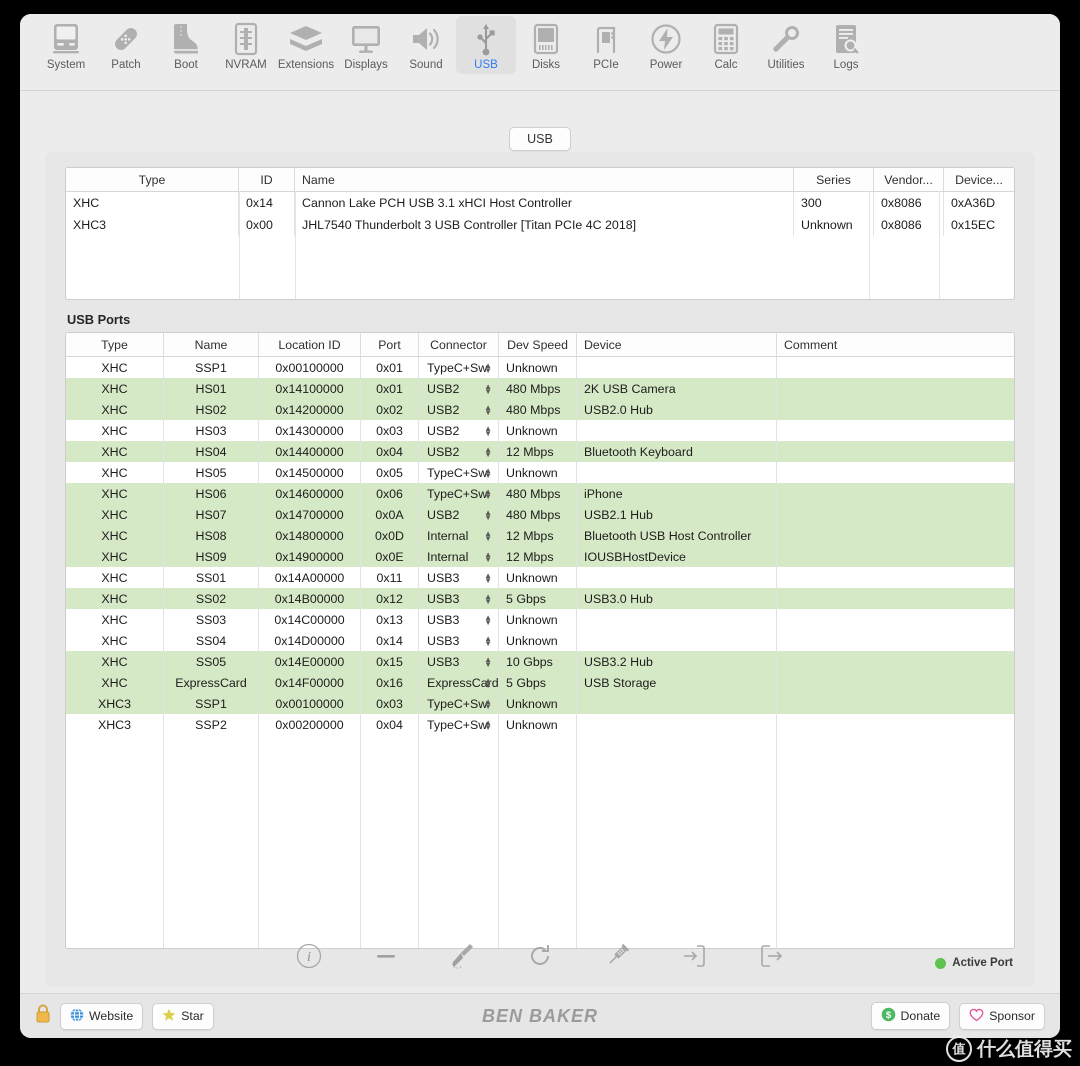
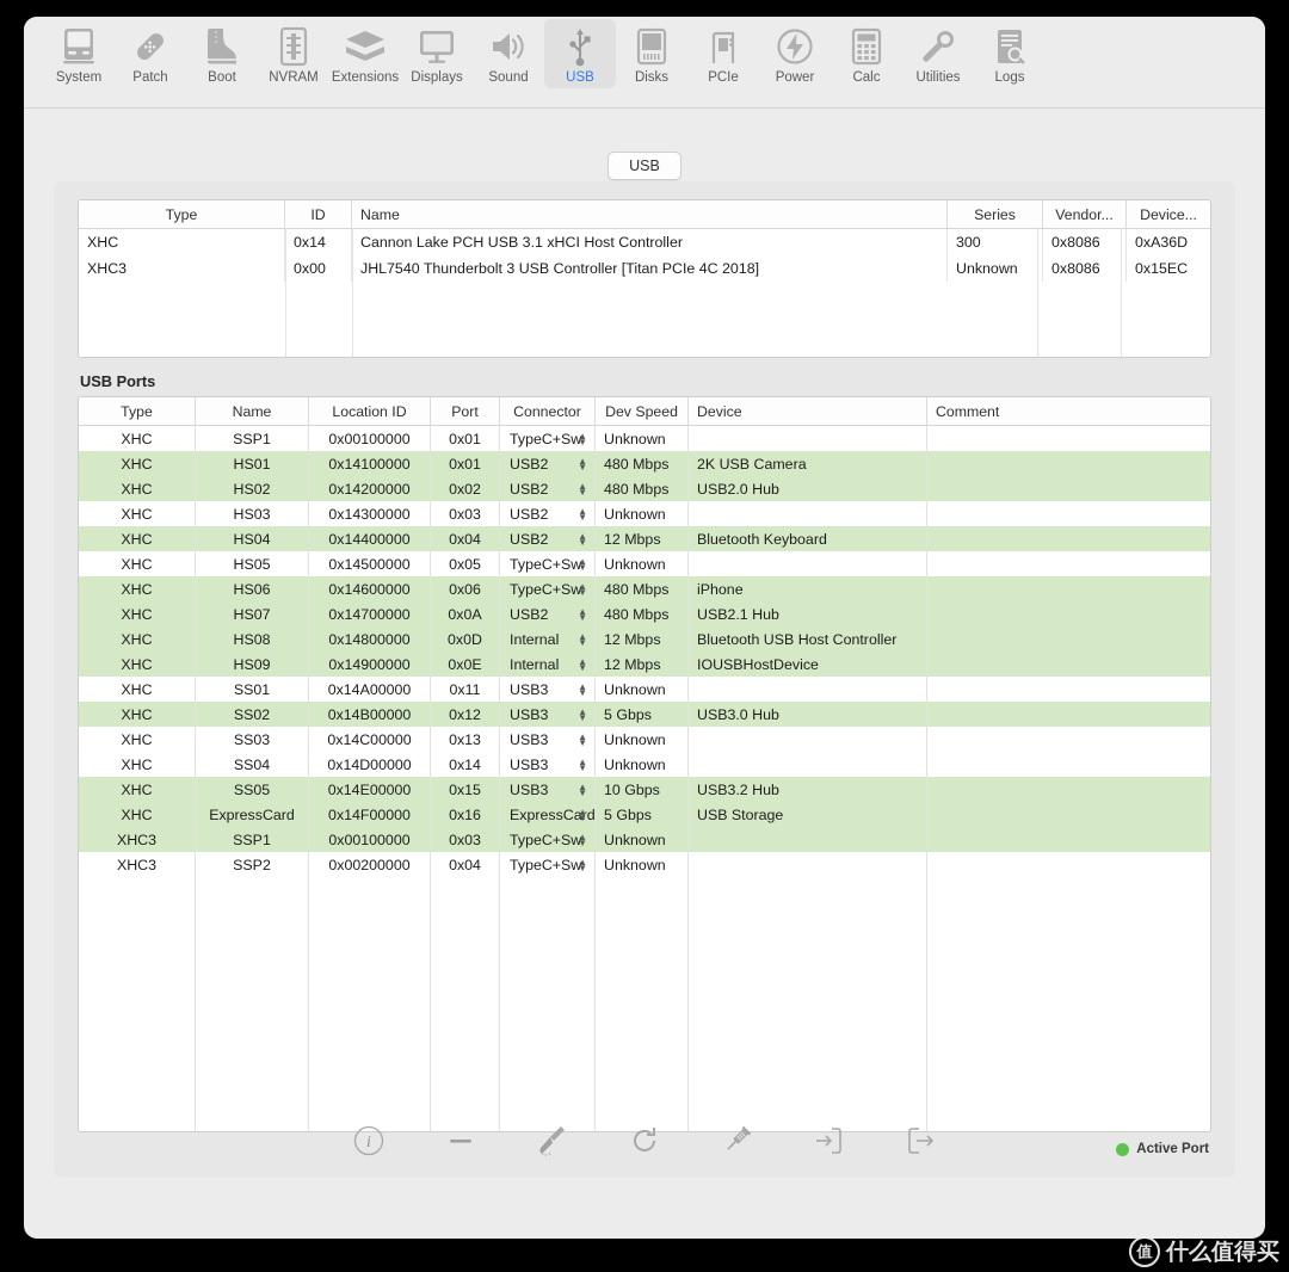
  System
  Patch
  Boot
  NVRAM
  Extensions
  Displays
  Sound
  USB
  Disks
  PCIe
  Power
  Calc
  Utilities
  Logs
  USB
  Type
  ID
  Name
  Series
  Vendor...
  Device...
  XHC
  0x14
  Cannon Lake PCH USB 3.1 xHCI Host Controller
  300
  0x8086
  0xA36D
  XHC3
  0x00
  JHL7540 Thunderbolt 3 USB Controller [Titan PCIe 4C 2018]
  Unknown
  0x8086
  0x15EC
  USB Ports
  Type
  Name
  Location ID
  Port
  Connector
  Dev Speed
  Device
  Comment
  XHC
  SSP1
  0x00100000
  0x01
  TypeC+Sw
  ▲
  ▼
  Unknown
  XHC
  HS01
  0x14100000
  0x01
  USB2
  ▲
  ▼
  480 Mbps
  2K USB Camera
  XHC
  HS02
  0x14200000
  0x02
  USB2
  ▲
  ▼
  480 Mbps
  USB2.0 Hub
  XHC
  HS03
  0x14300000
  0x03
  USB2
  ▲
  ▼
  Unknown
  XHC
  HS04
  0x14400000
  0x04
  USB2
  ▲
  ▼
  12 Mbps
  Bluetooth Keyboard
  XHC
  HS05
  0x14500000
  0x05
  TypeC+Sw
  ▲
  ▼
  Unknown
  XHC
  HS06
  0x14600000
  0x06
  TypeC+Sw
  ▲
  ▼
  480 Mbps
  iPhone
  XHC
  HS07
  0x14700000
  0x0A
  USB2
  ▲
  ▼
  480 Mbps
  USB2.1 Hub
  XHC
  HS08
  0x14800000
  0x0D
  Internal
  ▲
  ▼
  12 Mbps
  Bluetooth USB Host Controller
  XHC
  HS09
  0x14900000
  0x0E
  Internal
  ▲
  ▼
  12 Mbps
  IOUSBHostDevice
  XHC
  SS01
  0x14A00000
  0x11
  USB3
  ▲
  ▼
  Unknown
  XHC
  SS02
  0x14B00000
  0x12
  USB3
  ▲
  ▼
  5 Gbps
  USB3.0 Hub
  XHC
  SS03
  0x14C00000
  0x13
  USB3
  ▲
  ▼
  Unknown
  XHC
  SS04
  0x14D00000
  0x14
  USB3
  ▲
  ▼
  Unknown
  XHC
  SS05
  0x14E00000
  0x15
  USB3
  ▲
  ▼
  10 Gbps
  USB3.2 Hub
  XHC
  ExpressCard
  0x14F00000
  0x16
  ExpressCard
  ▲
  ▼
  5 Gbps
  USB Storage
  XHC3
  SSP1
  0x00100000
  0x03
  TypeC+Sw
  ▲
  ▼
  Unknown
  XHC3
  SSP2
  0x00200000
  0x04
  TypeC+Sw
  ▲
  ▼
  Unknown
  Active Port
  i
- Website
- Star
- BEN BAKER
- $
- Donate
- Sponsor
  值
  什么值得买
